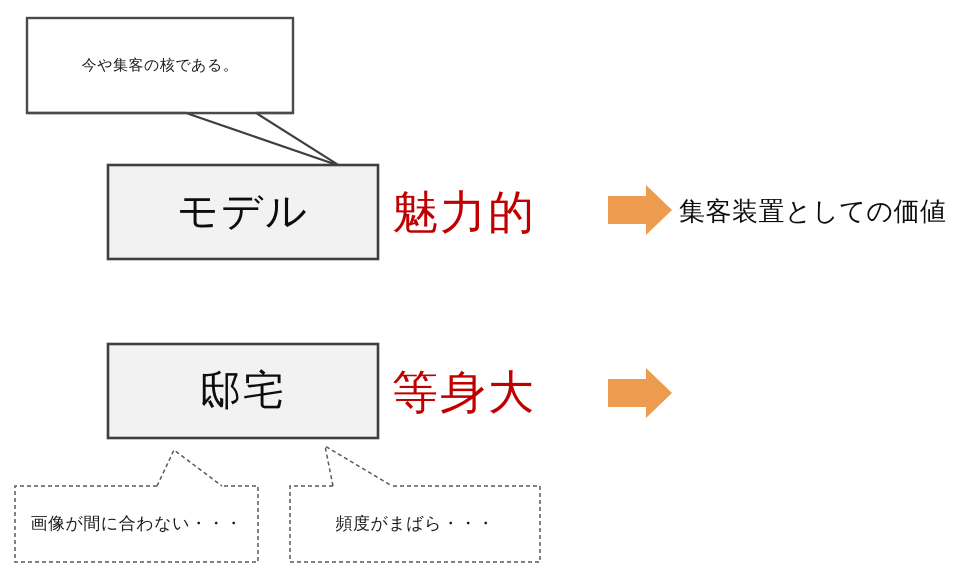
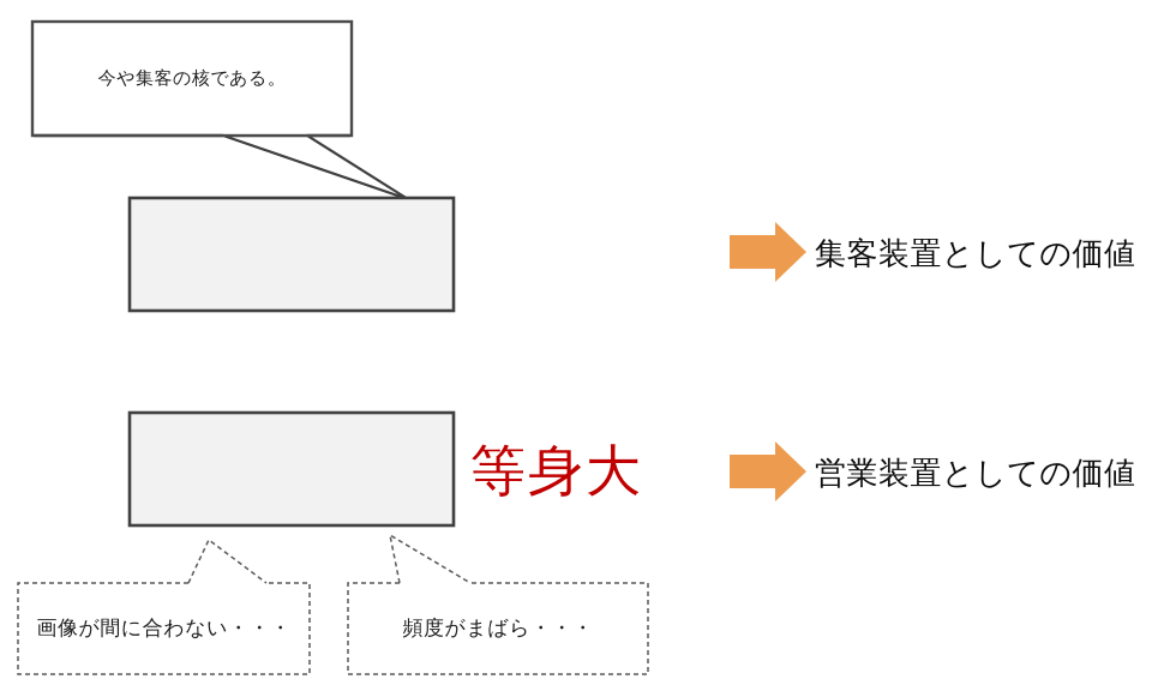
  今や集客の核である。
- モデル
- 魅力的
  集客装置としての価値
- 邸宅
  等身大
+ 営業装置としての価値
  画像が間に合わない・・・
  頻度がまばら・・・
